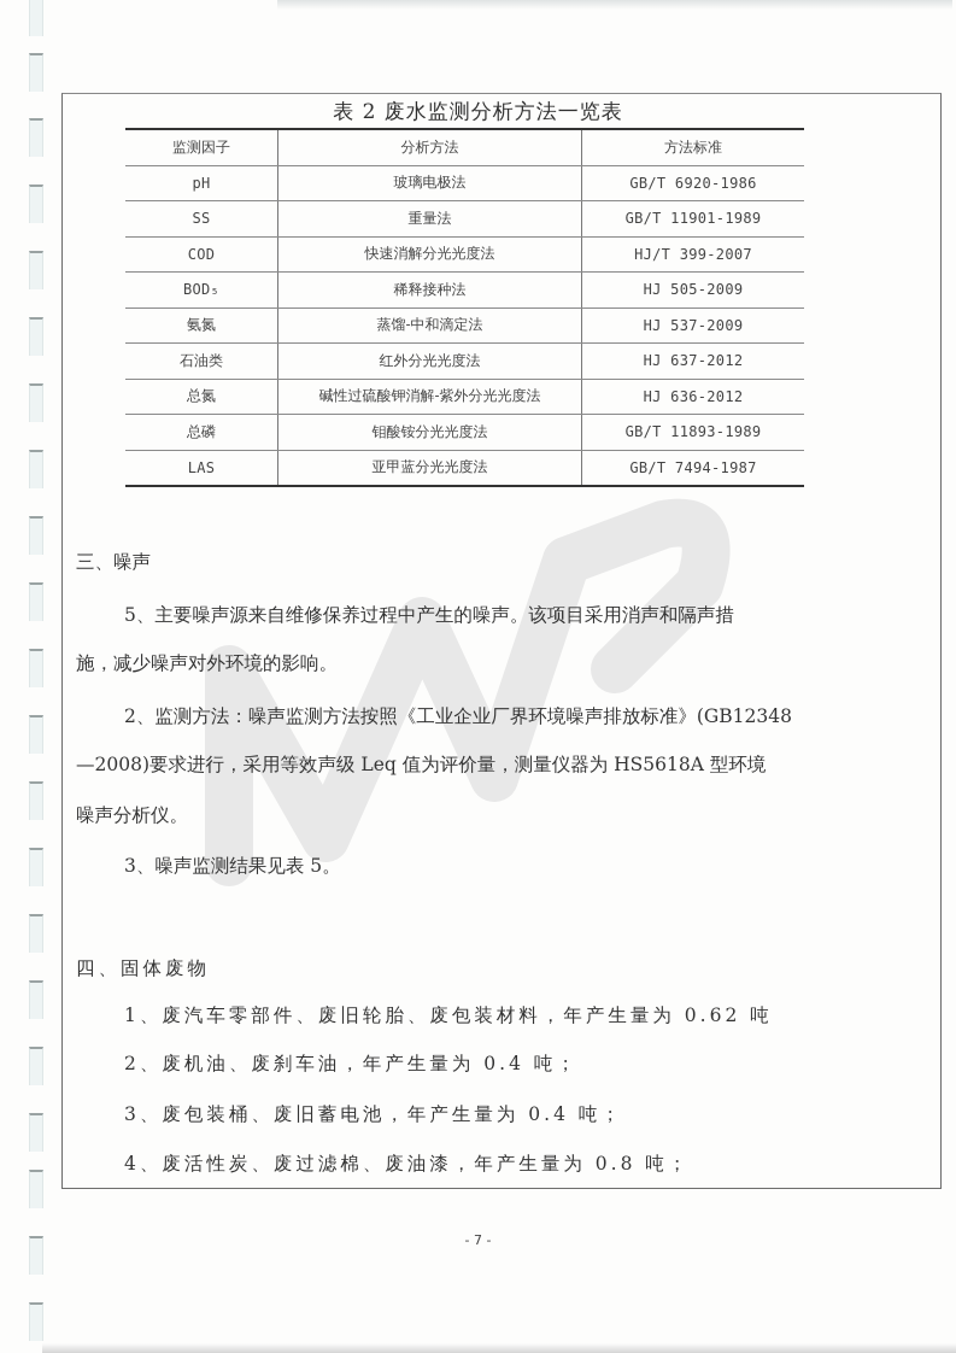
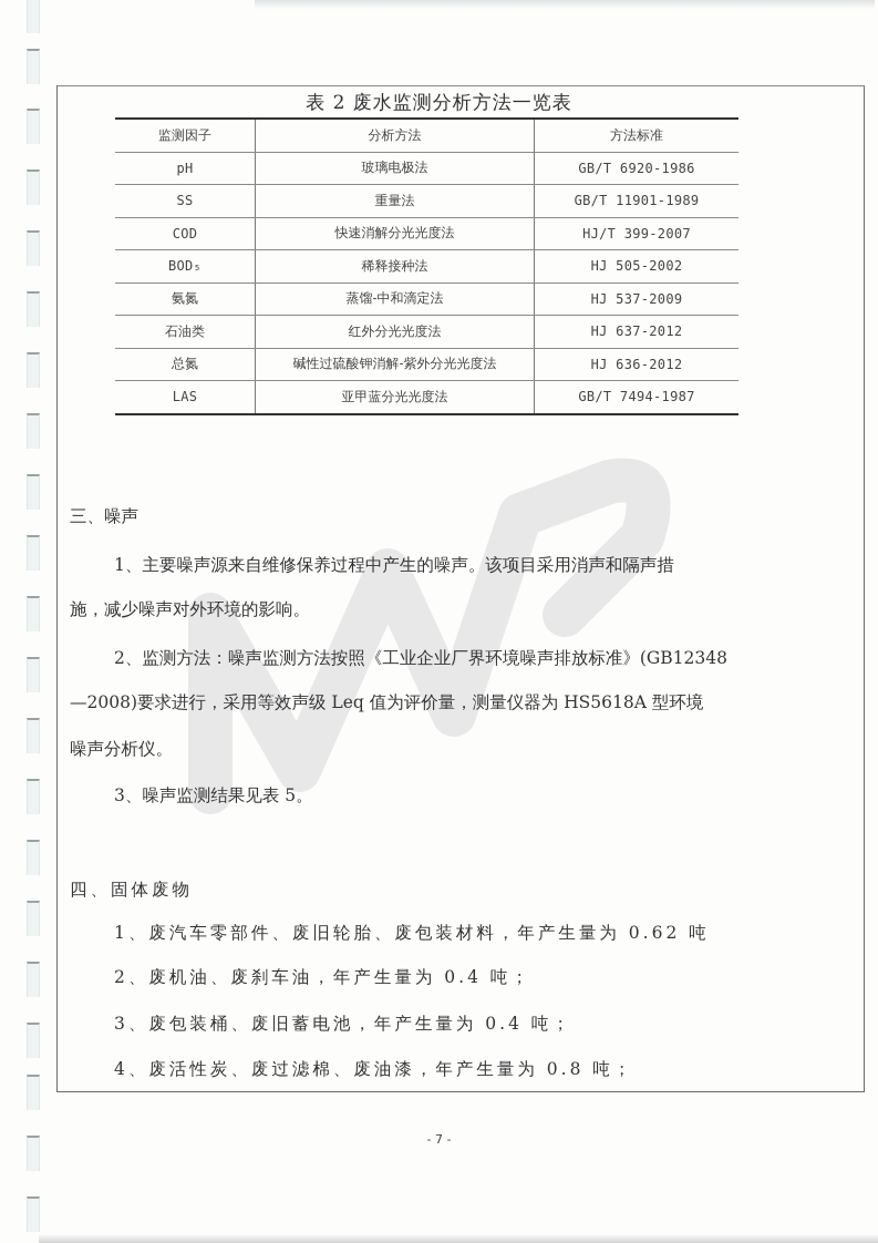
  表 2 废水监测分析方法一览表
  监测因子	分析方法	方法标准
  pH	玻璃电极法	GB/T 6920-1986
  SS	重量法	GB/T 11901-1989
  COD	快速消解分光光度法	HJ/T 399-2007
- BOD₅	稀释接种法	HJ 505-2009
+ BOD₅	稀释接种法	HJ 505-2002
  氨氮	蒸馏-中和滴定法	HJ 537-2009
  石油类	红外分光光度法	HJ 637-2012
  总氮	碱性过硫酸钾消解-紫外分光光度法	HJ 636-2012
- 总磷	钼酸铵分光光度法	GB/T 11893-1989
  LAS	亚甲蓝分光光度法	GB/T 7494-1987
  三、噪声
- 5、主要噪声源来自维修保养过程中产生的噪声。该项目采用消声和隔声措
+ 1、主要噪声源来自维修保养过程中产生的噪声。该项目采用消声和隔声措
  施，减少噪声对外环境的影响。
  2、监测方法：噪声监测方法按照《工业企业厂界环境噪声排放标准》(GB12348
  —2008)要求进行，采用等效声级 Leq 值为评价量，测量仪器为 HS5618A 型环境
  噪声分析仪。
  3、噪声监测结果见表 5。
  四、固体废物
  1、废汽车零部件、废旧轮胎、废包装材料，年产生量为 0.62 吨
  2、废机油、废刹车油，年产生量为 0.4 吨；
  3、废包装桶、废旧蓄电池，年产生量为 0.4 吨；
  4、废活性炭、废过滤棉、废油漆，年产生量为 0.8 吨；
  - 7 -
